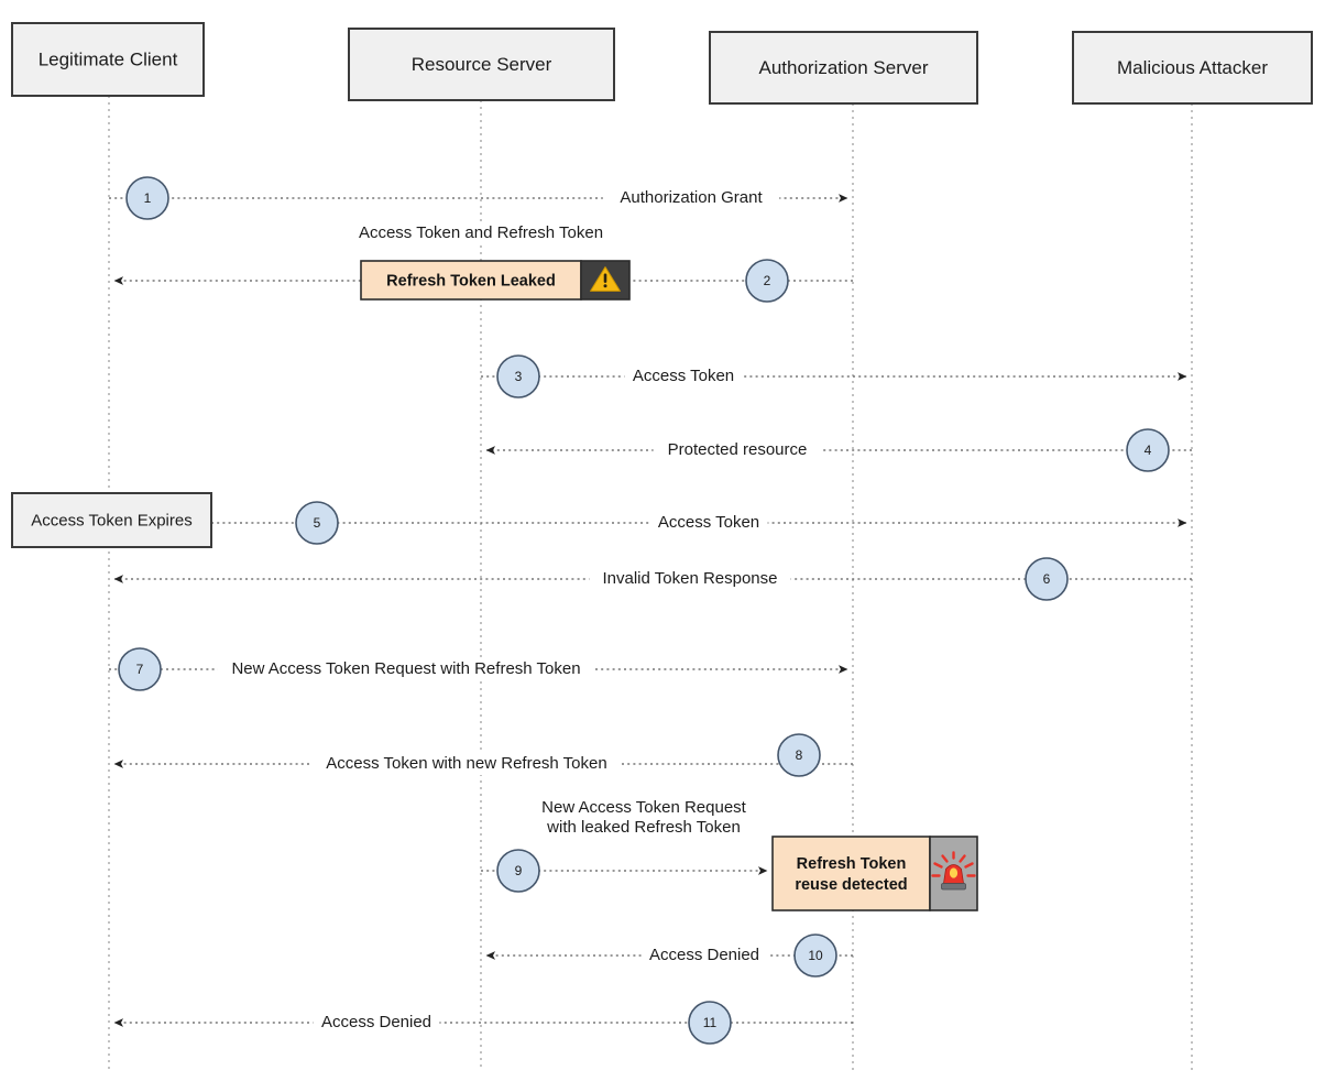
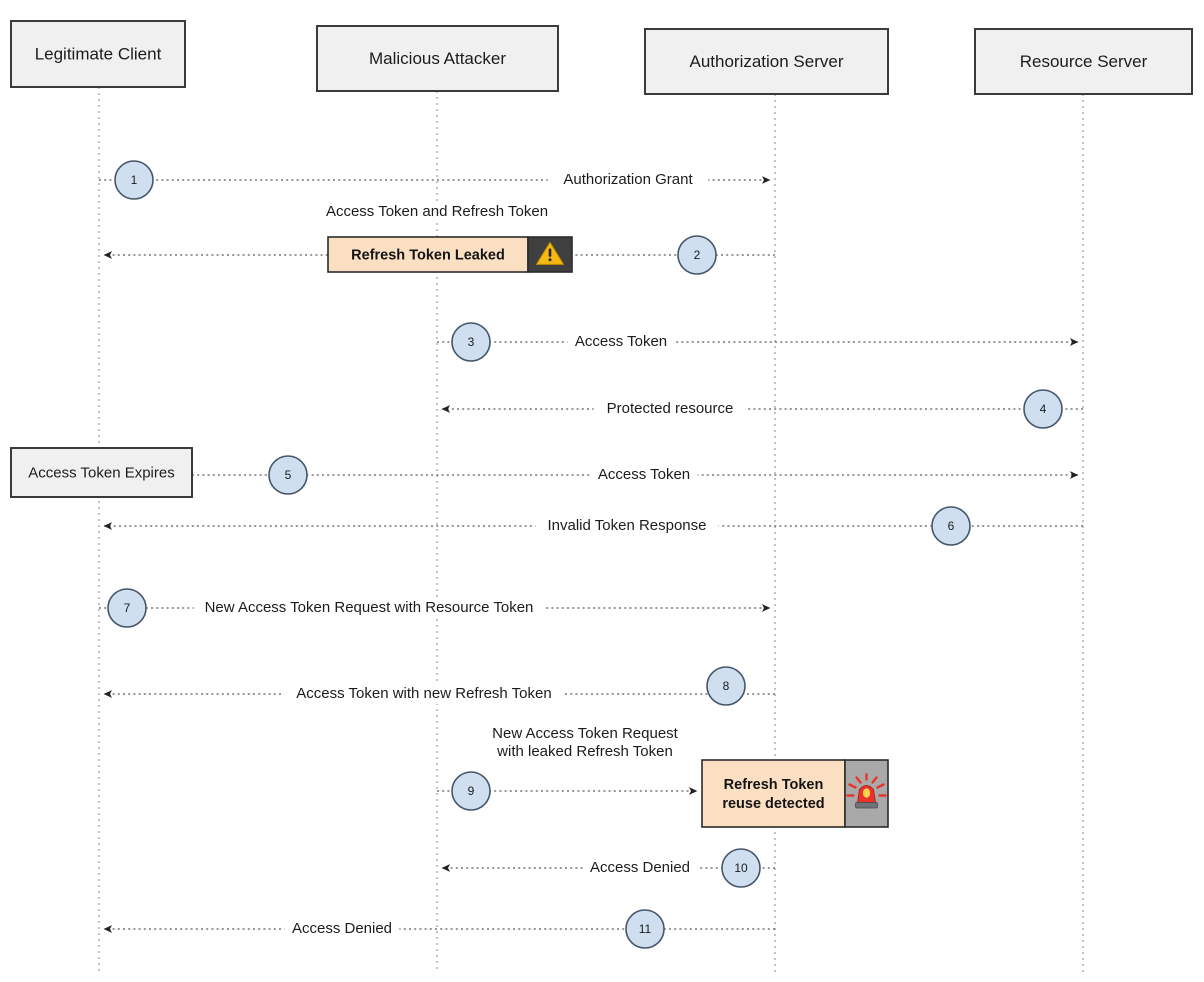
  Legitimate Client
- Resource Server
+ Malicious Attacker
  Authorization Server
- Malicious Attacker
+ Resource Server
  Authorization Grant
  1
  Access Token and Refresh Token
  2
  Access Token
  3
  Protected resource
  4
  Access Token
  5
  Invalid Token Response
  6
- New Access Token Request with Refresh Token
+ New Access Token Request with Resource Token
  7
  Access Token with new Refresh Token
  8
  New Access Token Request
  with leaked Refresh Token
  9
  Access Denied
  10
  Access Denied
  11
  Refresh Token Leaked
  Refresh Token
  reuse detected
  Access Token Expires
